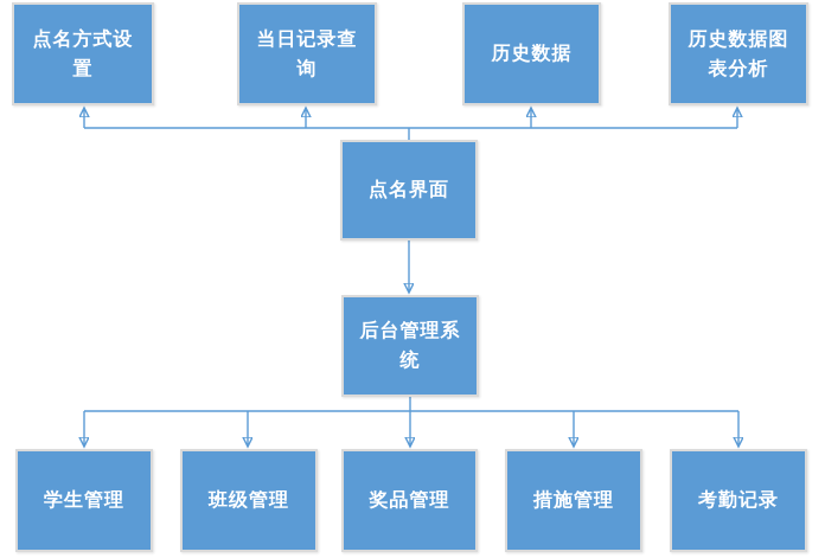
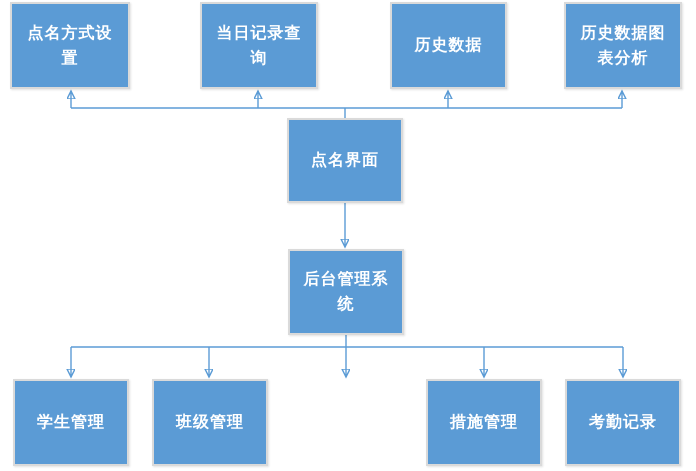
  点名方式设
  置
  当日记录查
  询
  历史数据
  历史数据图
  表分析
  点名界面
  后台管理系
  统
  学生管理
  班级管理
- 奖品管理
  措施管理
  考勤记录
